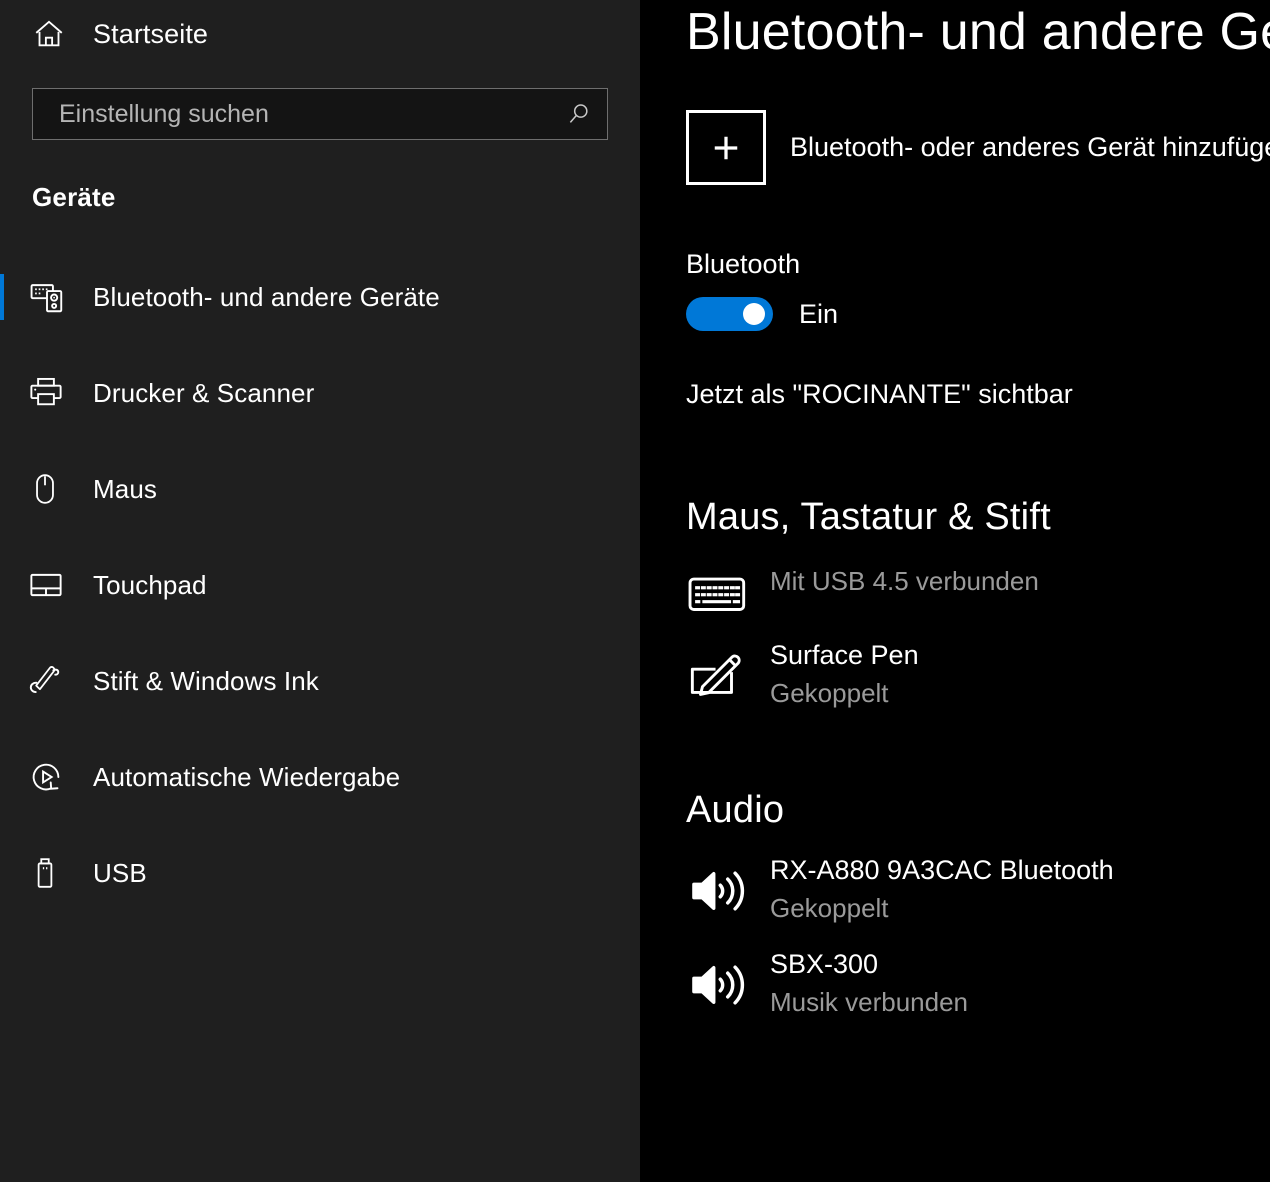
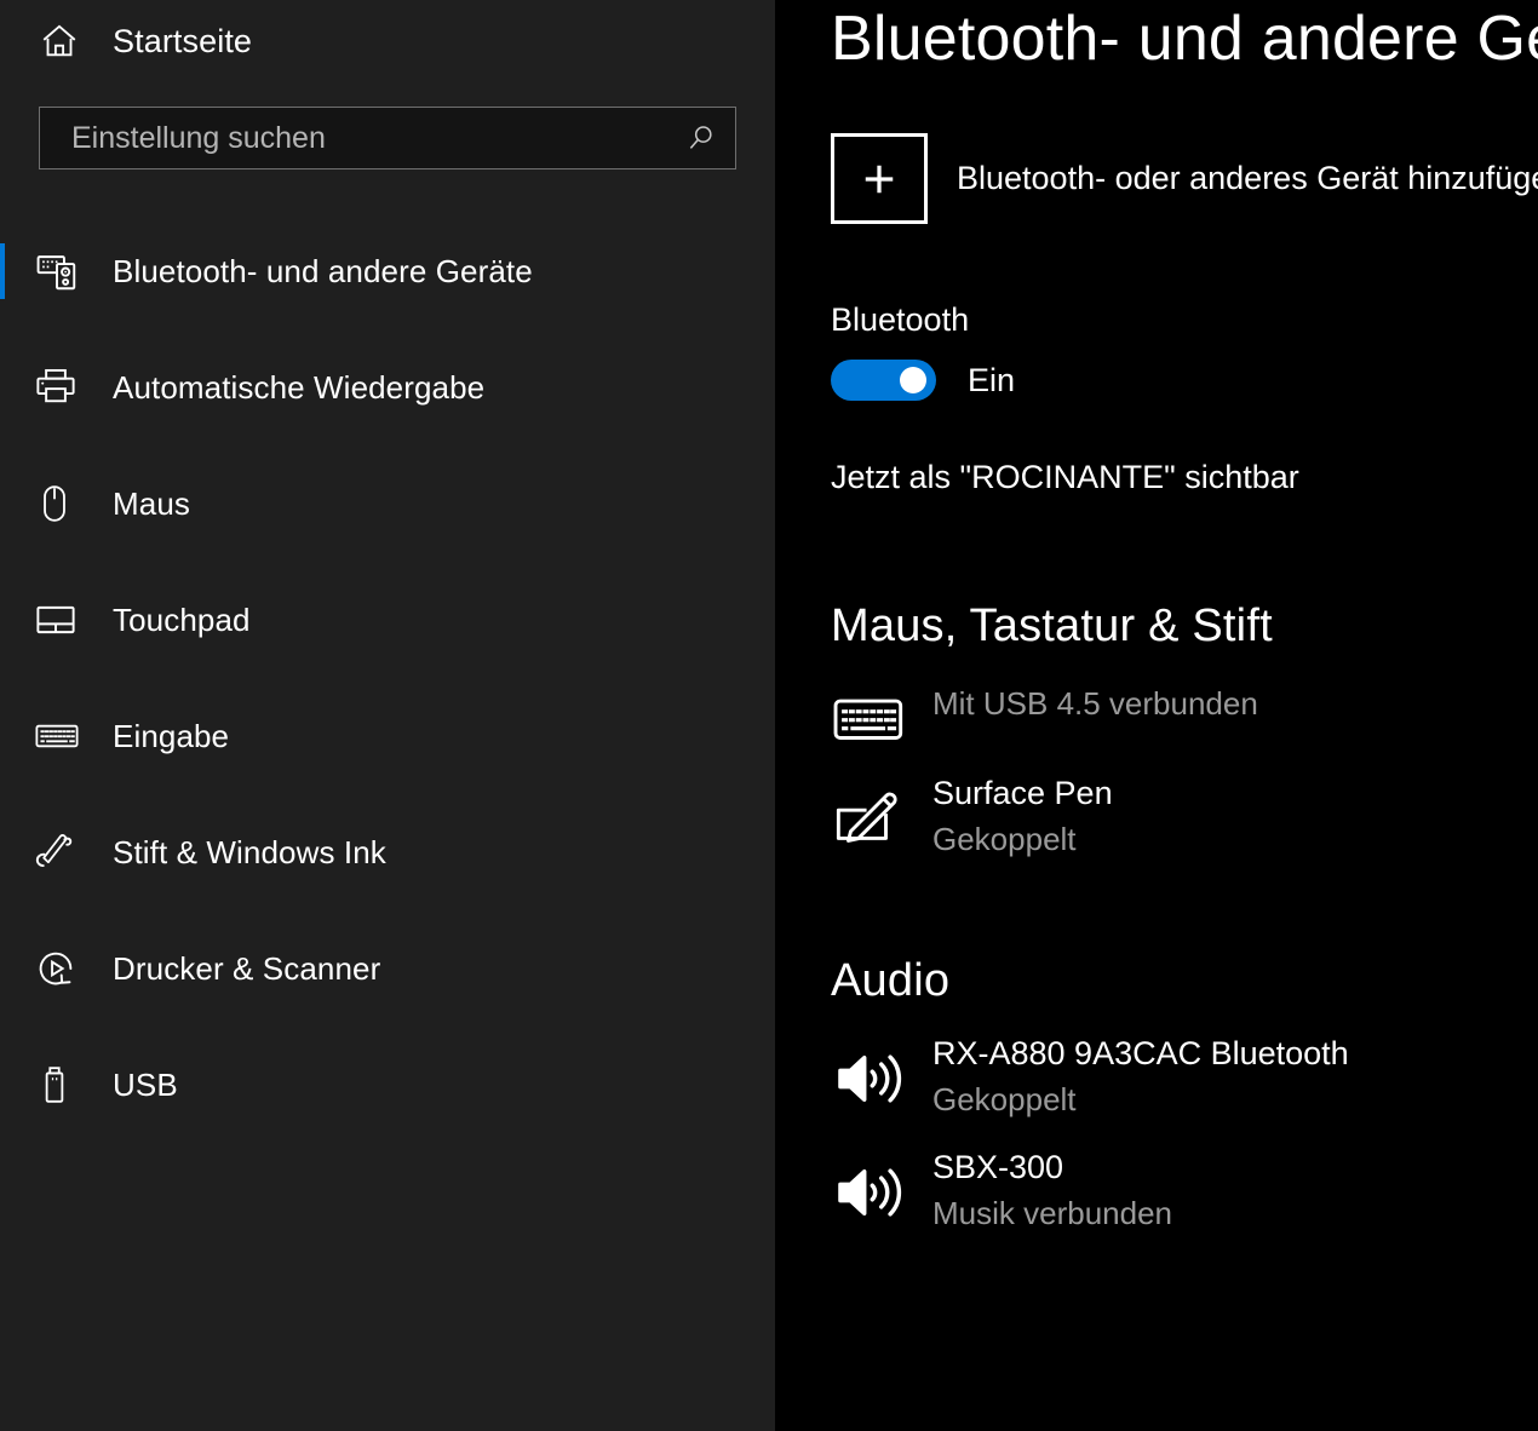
  Startseite
  Einstellung suchen
- Geräte
  Bluetooth- und andere Geräte
- Drucker & Scanner
+ Automatische Wiedergabe
  Maus
  Touchpad
+ Eingabe
  Stift & Windows Ink
- Automatische Wiedergabe
+ Drucker & Scanner
  USB
  Bluetooth- und andere G
  Bluetooth- oder anderes Gerät hinzufüg
  Bluetooth
  Ein
  Jetzt als "ROCINANTE" sichtbar
  Maus, Tastatur & Stift
  Mit USB 4.5 verbunden
  Surface Pen
  Gekoppelt
  Audio
  RX-A880 9A3CAC Bluetooth
  Gekoppelt
  SBX-300
  Musik verbunden
